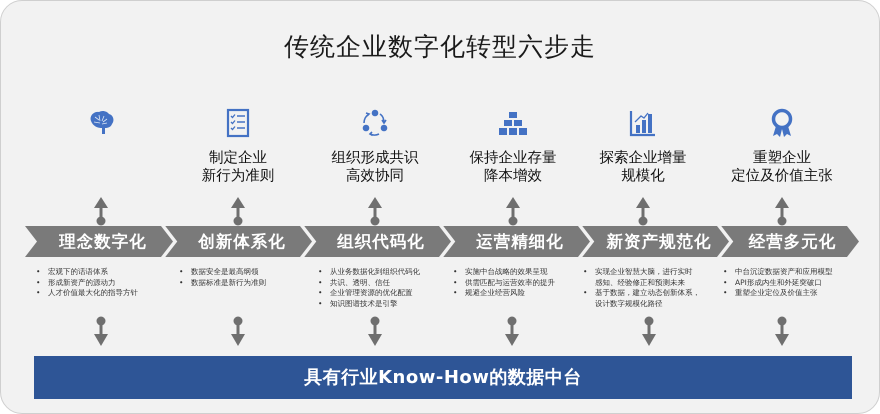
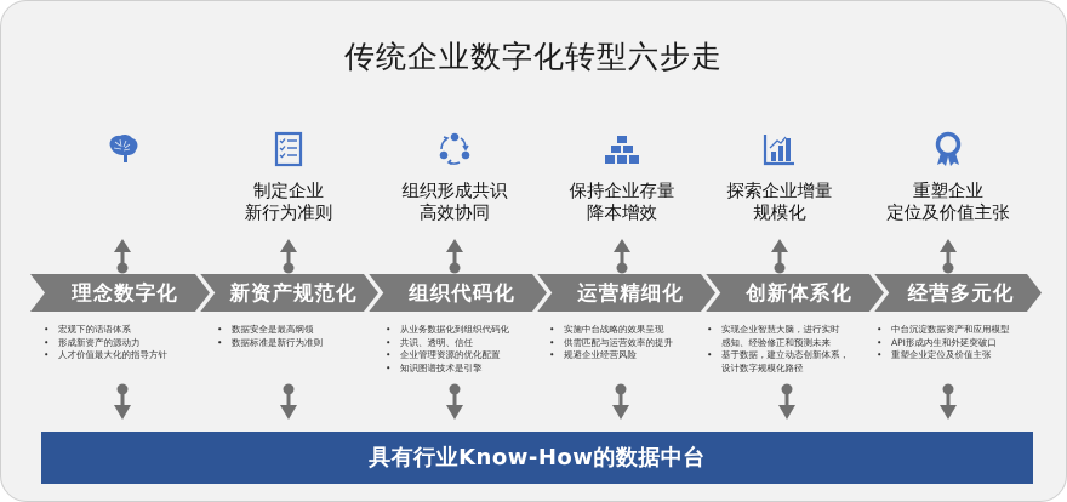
  传统企业数字化转型六步走
  制定企业
  新行为准则
  组织形成共识
  高效协同
  保持企业存量
  降本增效
  探索企业增量
  规模化
  重塑企业
  定位及价值主张
  理念数字化
- 创新体系化
+ 新资产规范化
  组织代码化
  运营精细化
- 新资产规范化
+ 创新体系化
  经营多元化
  宏观下的话语体系
  形成新资产的源动力
  人才价值最大化的指导方针
  数据安全是最高纲领
  数据标准是新行为准则
  从业务数据化到组织代码化
  共识、透明、信任
  企业管理资源的优化配置
  知识图谱技术是引擎
  实施中台战略的效果呈现
  供需匹配与运营效率的提升
  规避企业经营风险
  实现企业智慧大脑，进行实时
  感知、经验修正和预测未来
  基于数据，建立动态创新体系，
  设计数字规模化路径
  中台沉淀数据资产和应用模型
  API形成内生和外延突破口
  重塑企业定位及价值主张
  具有行业Know-How的数据中台
